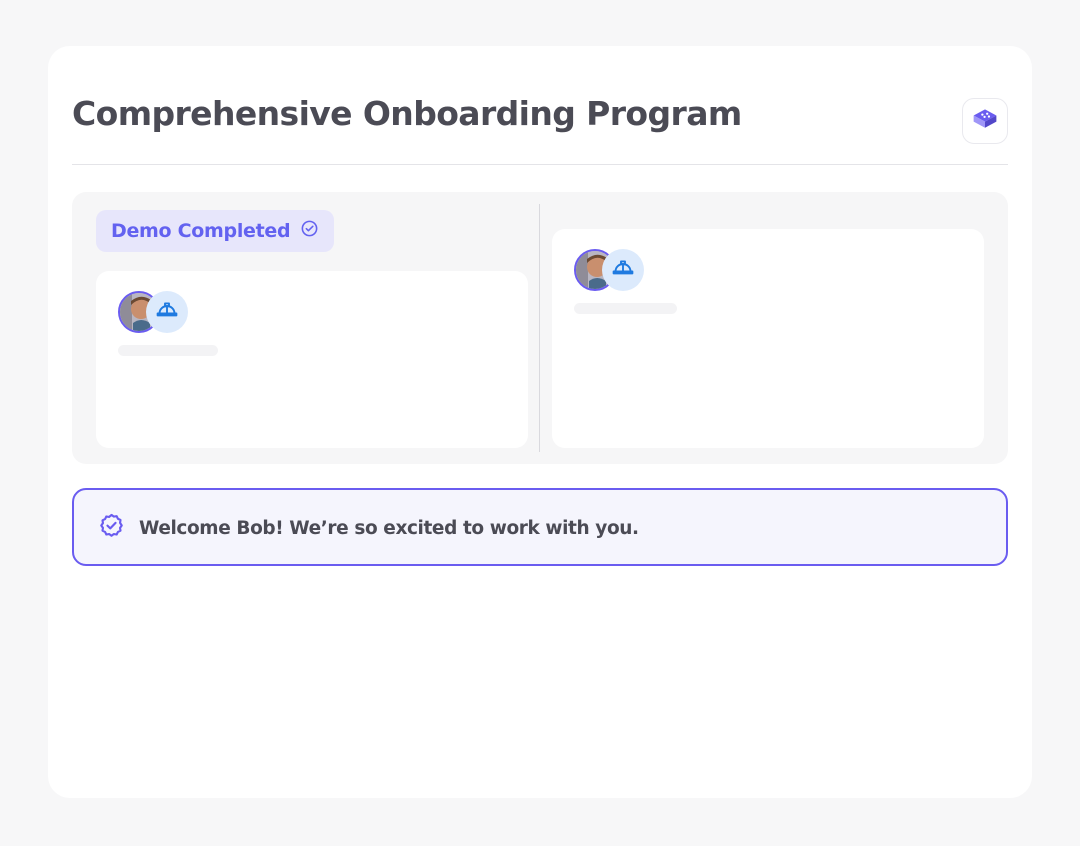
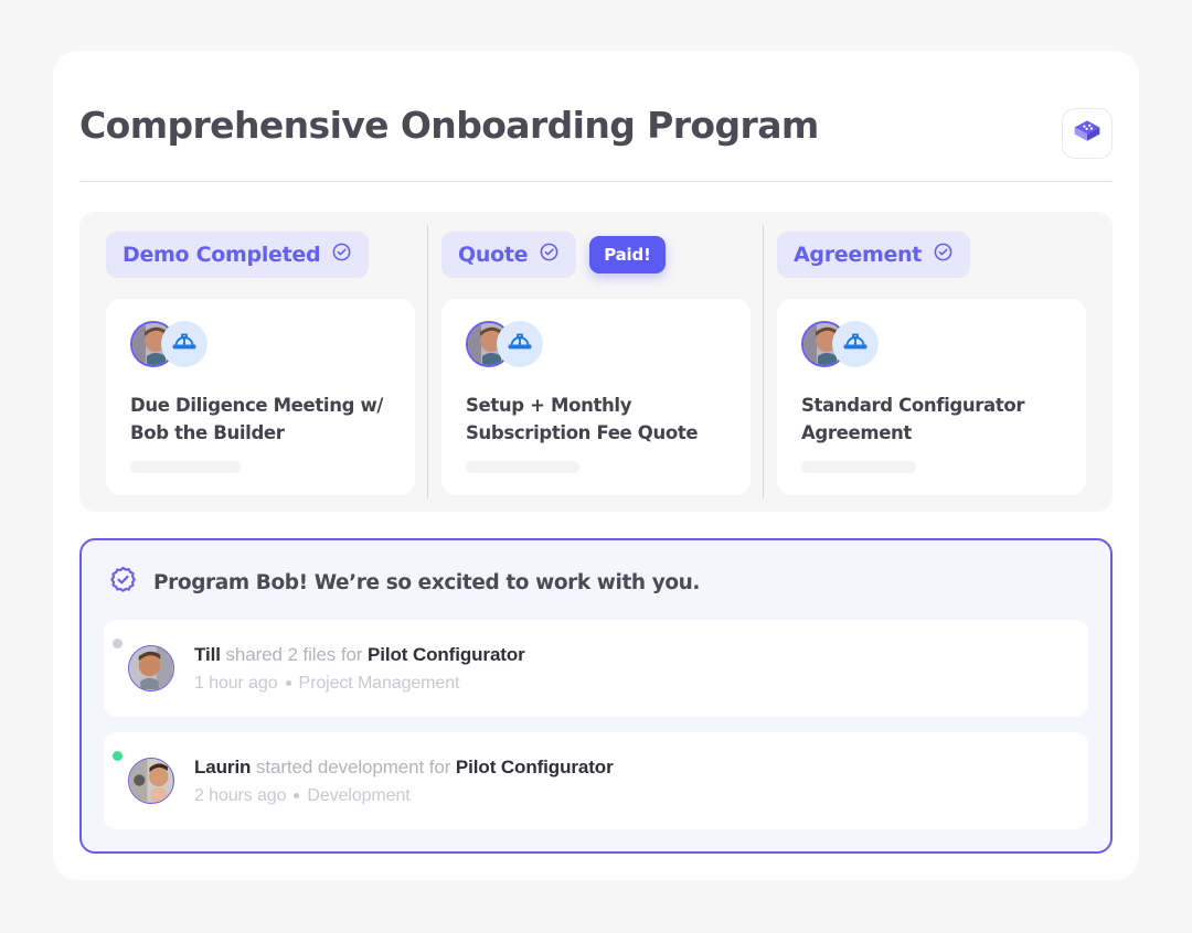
  Comprehensive Onboarding Program
  Demo Completed
+ Due Diligence Meeting w/ Bob the Builder
+ Quote
+ Paid!
+ Setup + Monthly Subscription Fee Quote
+ Agreement
+ Standard Configurator Agreement
- Welcome Bob! We’re so excited to work with you.
+ Program Bob! We’re so excited to work with you.
+ Till shared 2 files for Pilot Configurator
+ 1 hour ago Project Management
+ Laurin started development for Pilot Configurator
+ 2 hours ago Development
